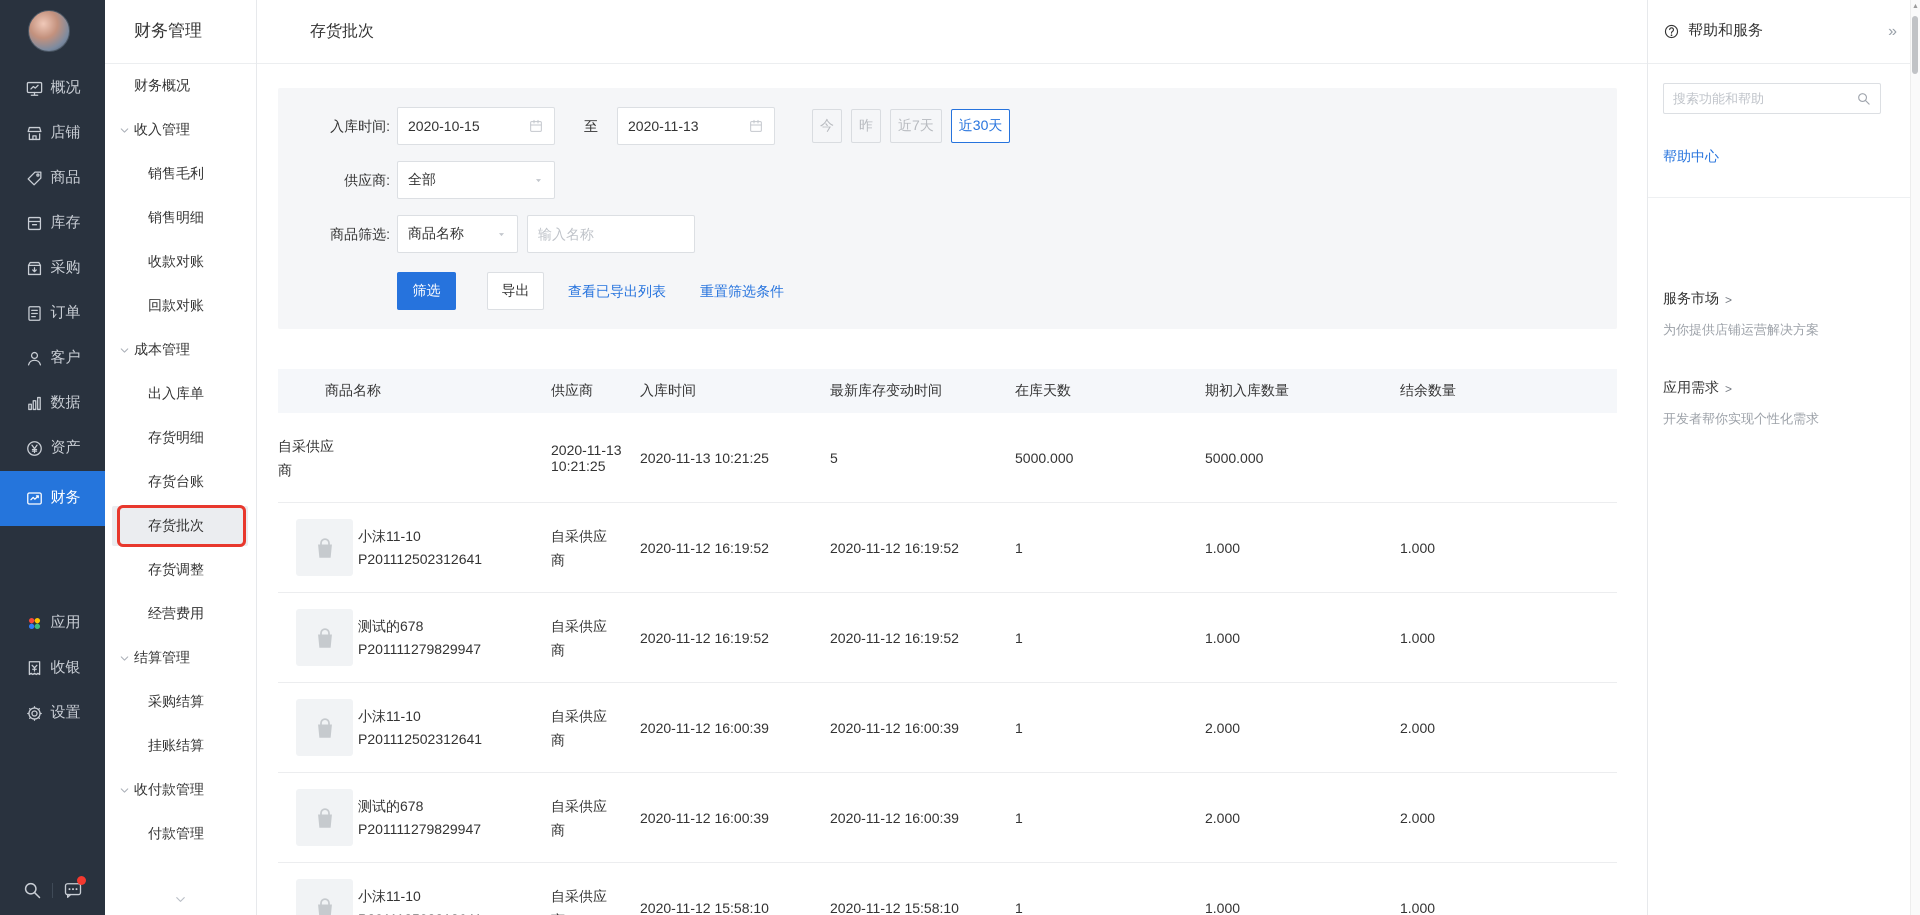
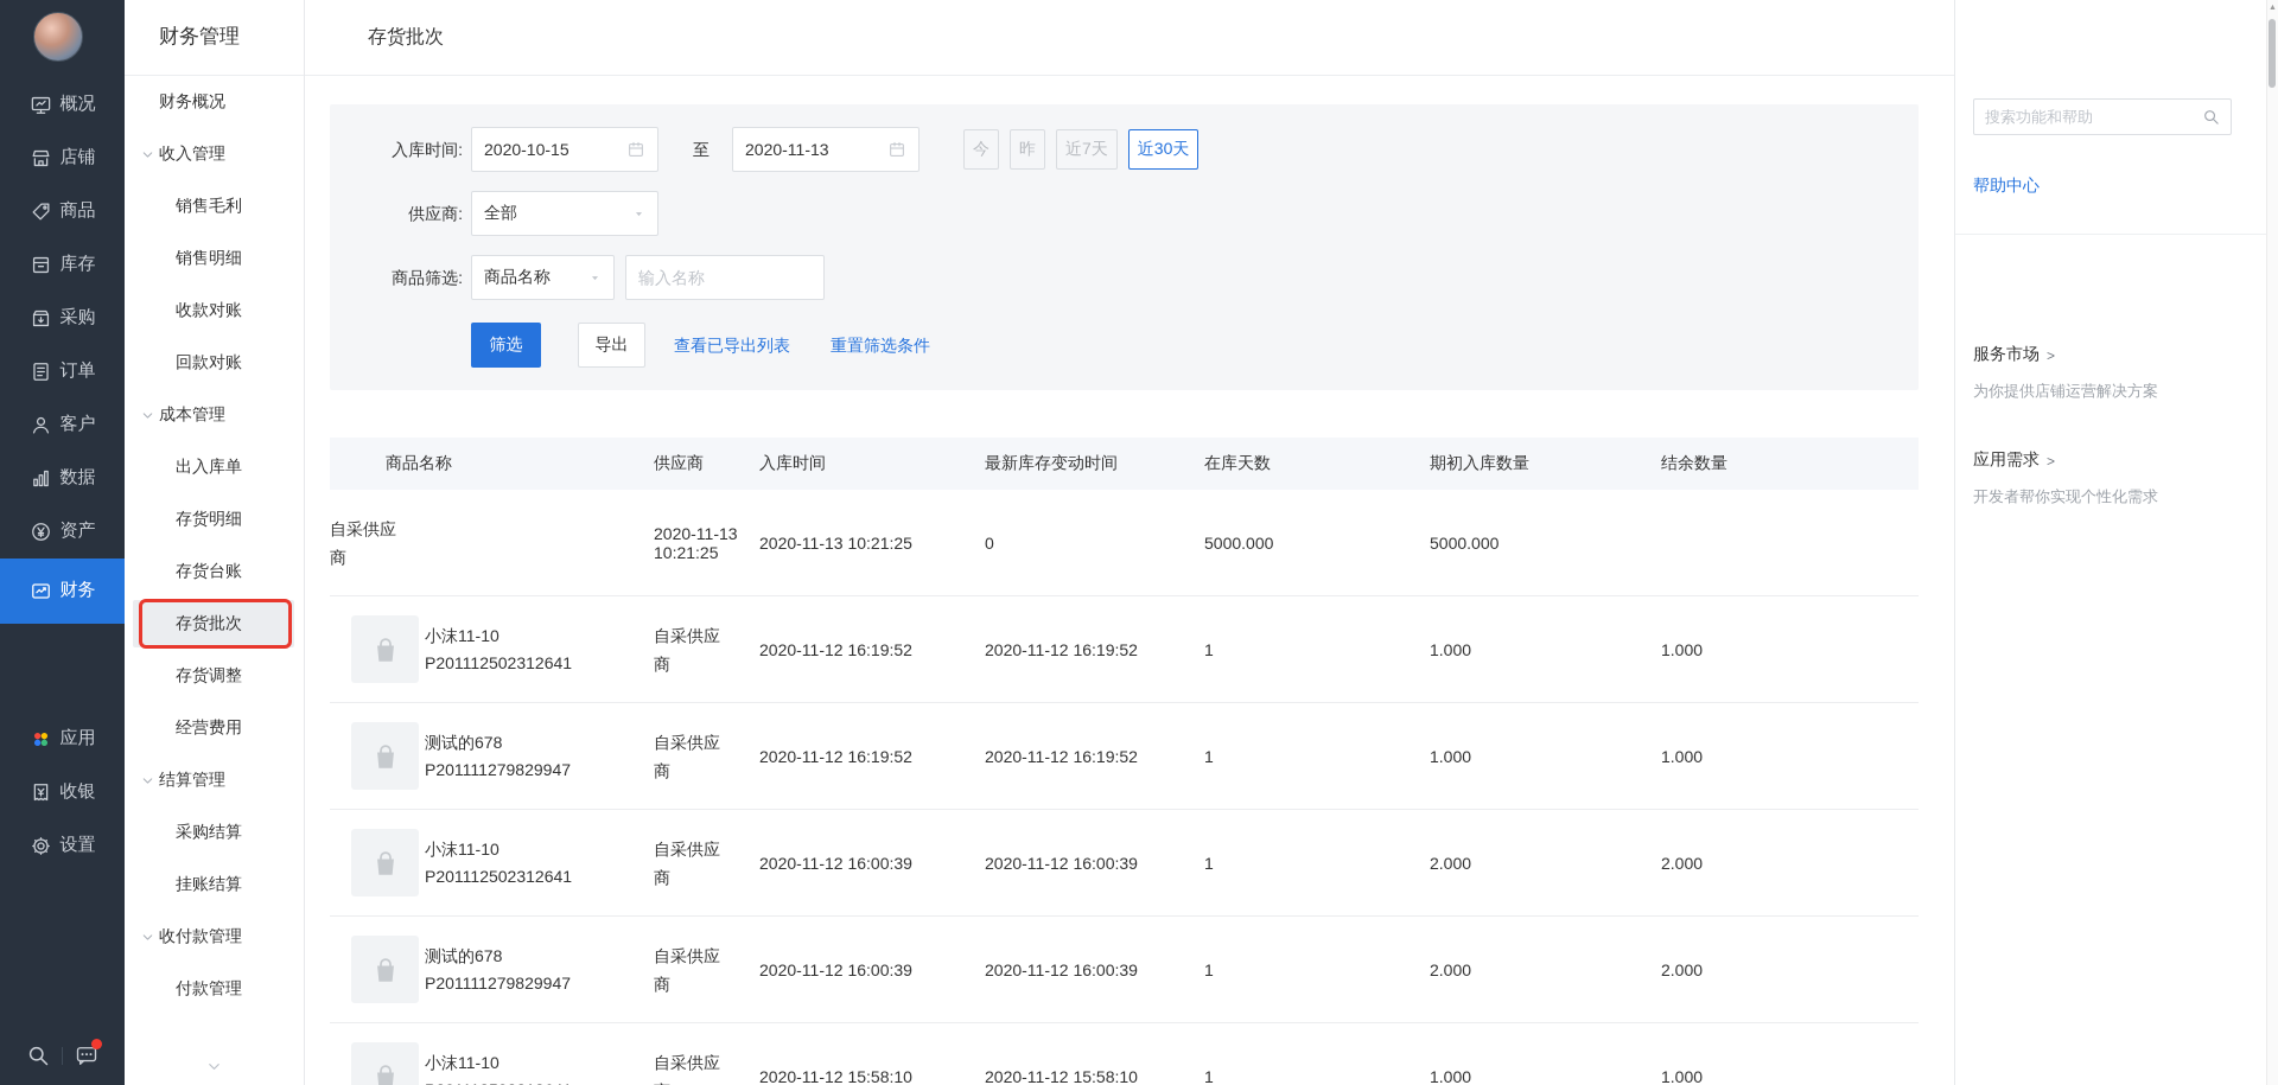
  概况
  店铺
  商品
  库存
  采购
  订单
  客户
  数据
  资产
  财务
  应用
  收银
  设置
  财务管理
  财务概况
  收入管理
  销售毛利
  销售明细
  收款对账
  回款对账
  成本管理
  出入库单
  存货明细
  存货台账
  存货批次
  存货调整
  经营费用
  结算管理
  采购结算
  挂账结算
  收付款管理
  付款管理
  存货批次
  入库时间:
  2020-10-15
  至
  2020-11-13
  今
  昨
  近7天
  近30天
  供应商:
  全部
  商品筛选:
  商品名称
  输入名称
  筛选
  导出
  查看已导出列表
  重置筛选条件
  商品名称
  供应商
  入库时间
  最新库存变动时间
  在库天数
  期初入库数量
  结余数量
  自采供应商
  2020-11-13 10:21:25
  2020-11-13 10:21:25
- 5
+ 0
  5000.000
  5000.000
  小沫11-10
  P201112502312641
  自采供应商
  2020-11-12 16:19:52
  2020-11-12 16:19:52
  1
  1.000
  1.000
  测试的678
  P201111279829947
  自采供应商
  2020-11-12 16:19:52
  2020-11-12 16:19:52
  1
  1.000
  1.000
  小沫11-10
  P201112502312641
  自采供应商
  2020-11-12 16:00:39
  2020-11-12 16:00:39
  1
  2.000
  2.000
  测试的678
  P201111279829947
  自采供应商
  2020-11-12 16:00:39
  2020-11-12 16:00:39
  1
  2.000
  2.000
  小沫11-10
  自采供应
  2020-11-12 15:58:10
  2020-11-12 15:58:10
  1
  1.000
  1.000
- 帮助和服务
- »
  搜索功能和帮助
  帮助中心
  服务市场
  >
  为你提供店铺运营解决方案
  应用需求
  >
  开发者帮你实现个性化需求
